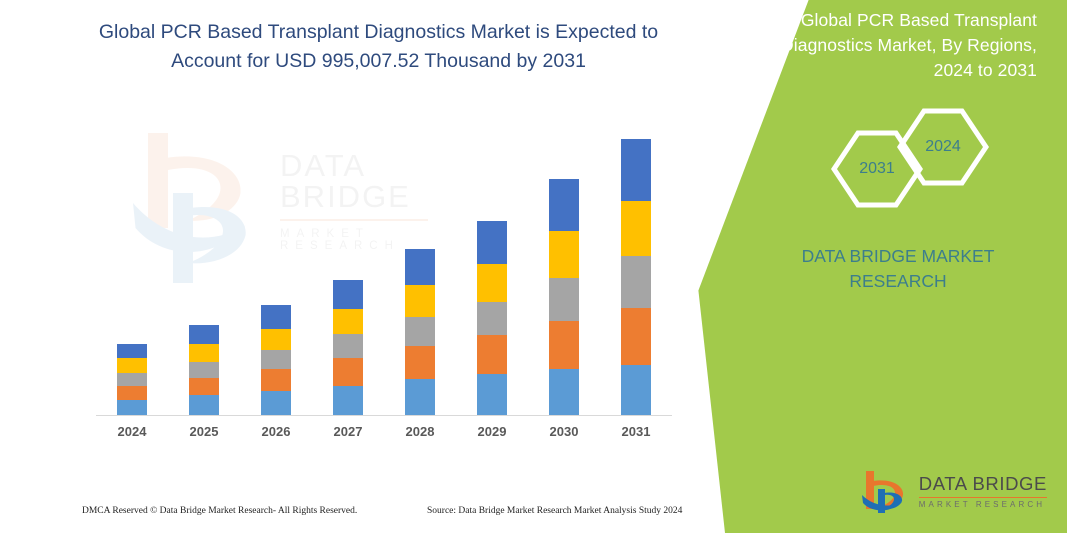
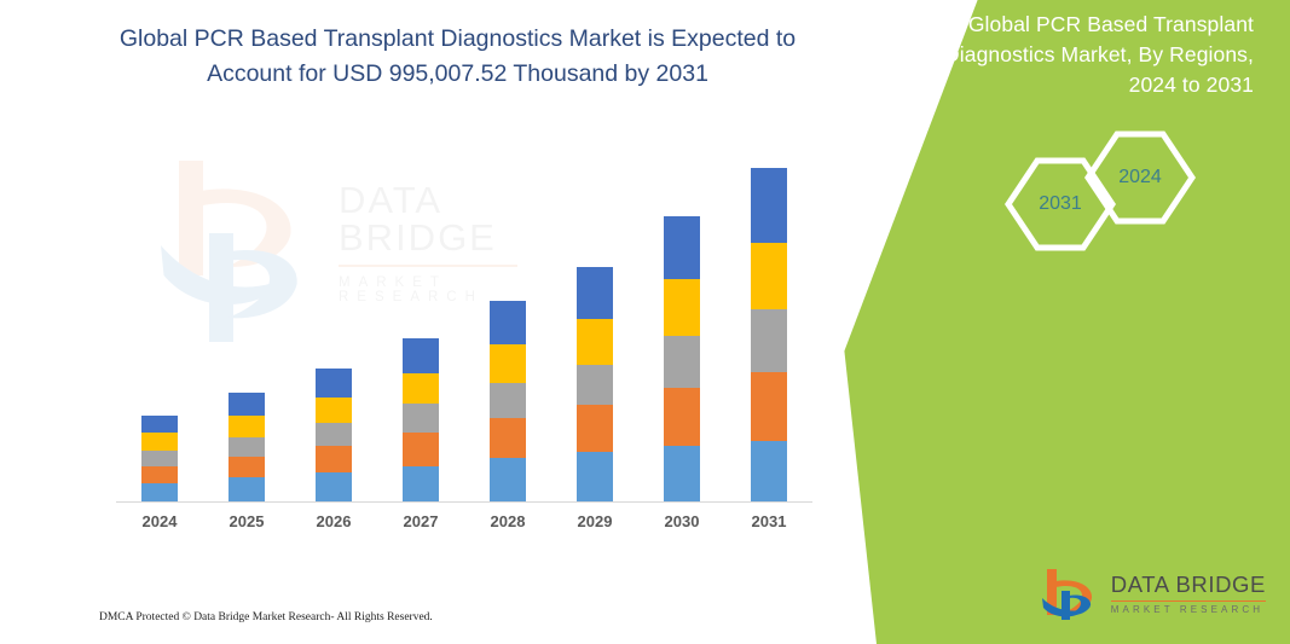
  Global PCR Based Transplant Diagnostics Market, By Regions, 2024 to 2031
  2031
  2024
- DATA BRIDGE MARKET RESEARCH
  DATA BRIDGE
  MARKET RESEARCH
  Global PCR Based Transplant Diagnostics Market is Expected to Account for USD 995,007.52 Thousand by 2031
  2024
  2025
  2026
  2027
  2028
  2029
  2030
  2031
- DMCA Reserved © Data Bridge Market Research- All Rights Reserved.
+ DMCA Protected © Data Bridge Market Research- All Rights Reserved.
- Source: Data Bridge Market Research Market Analysis Study 2024
